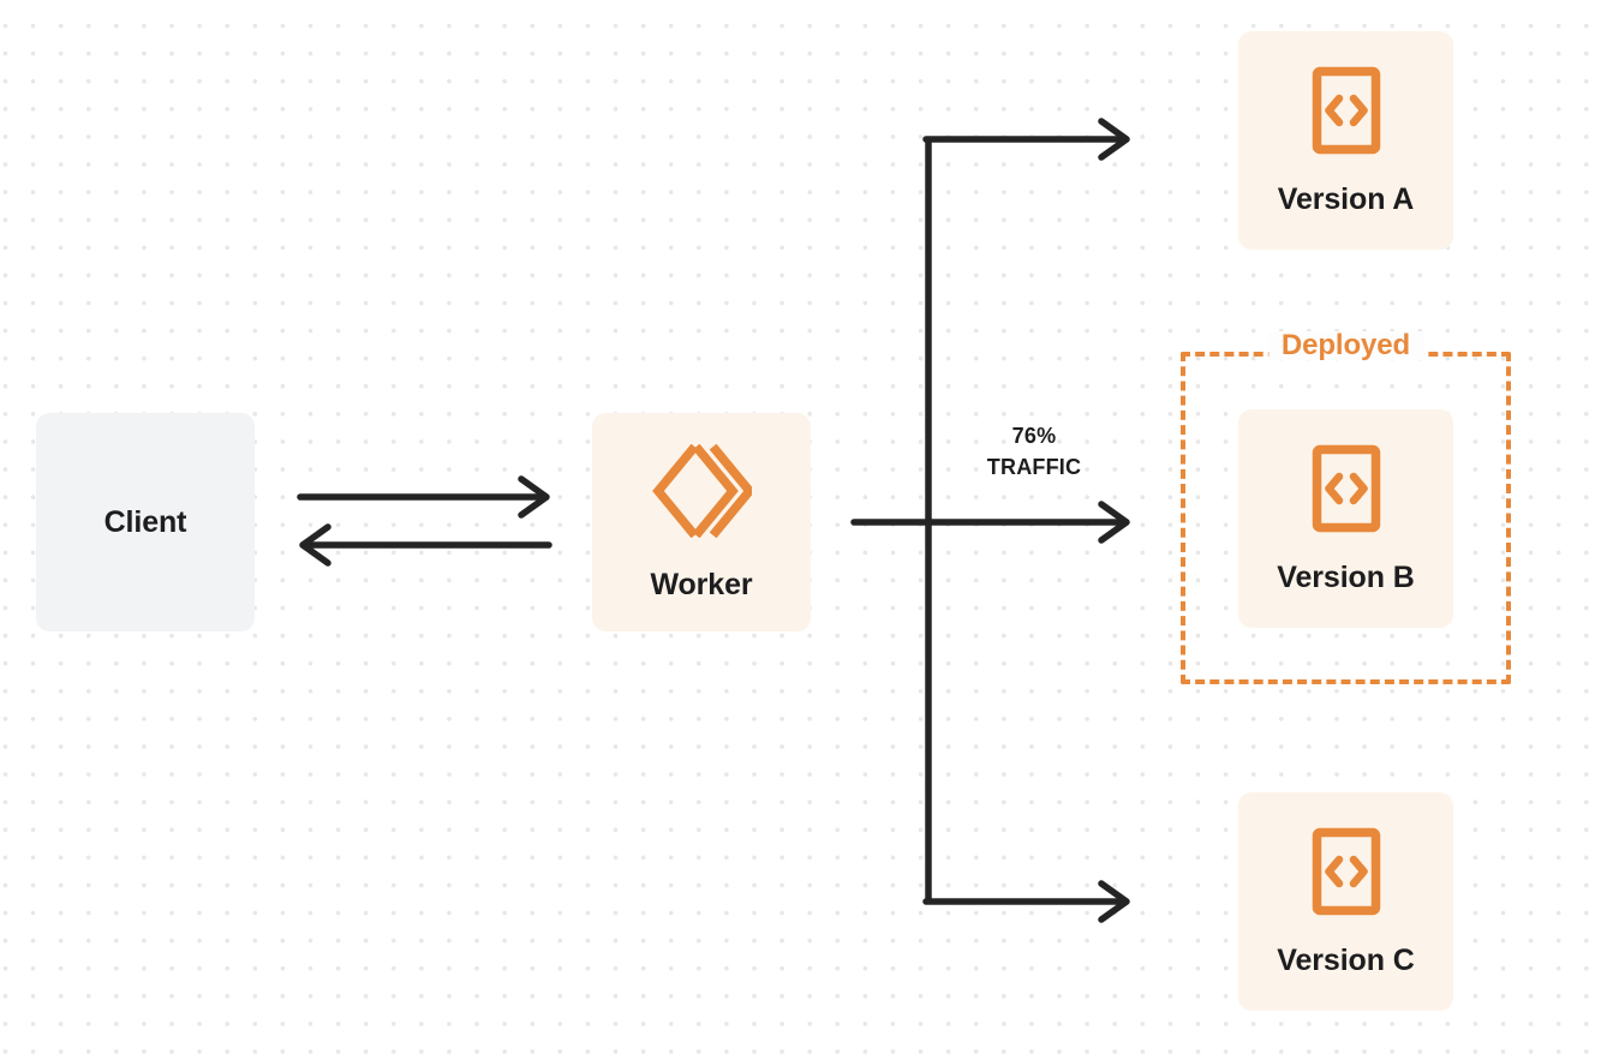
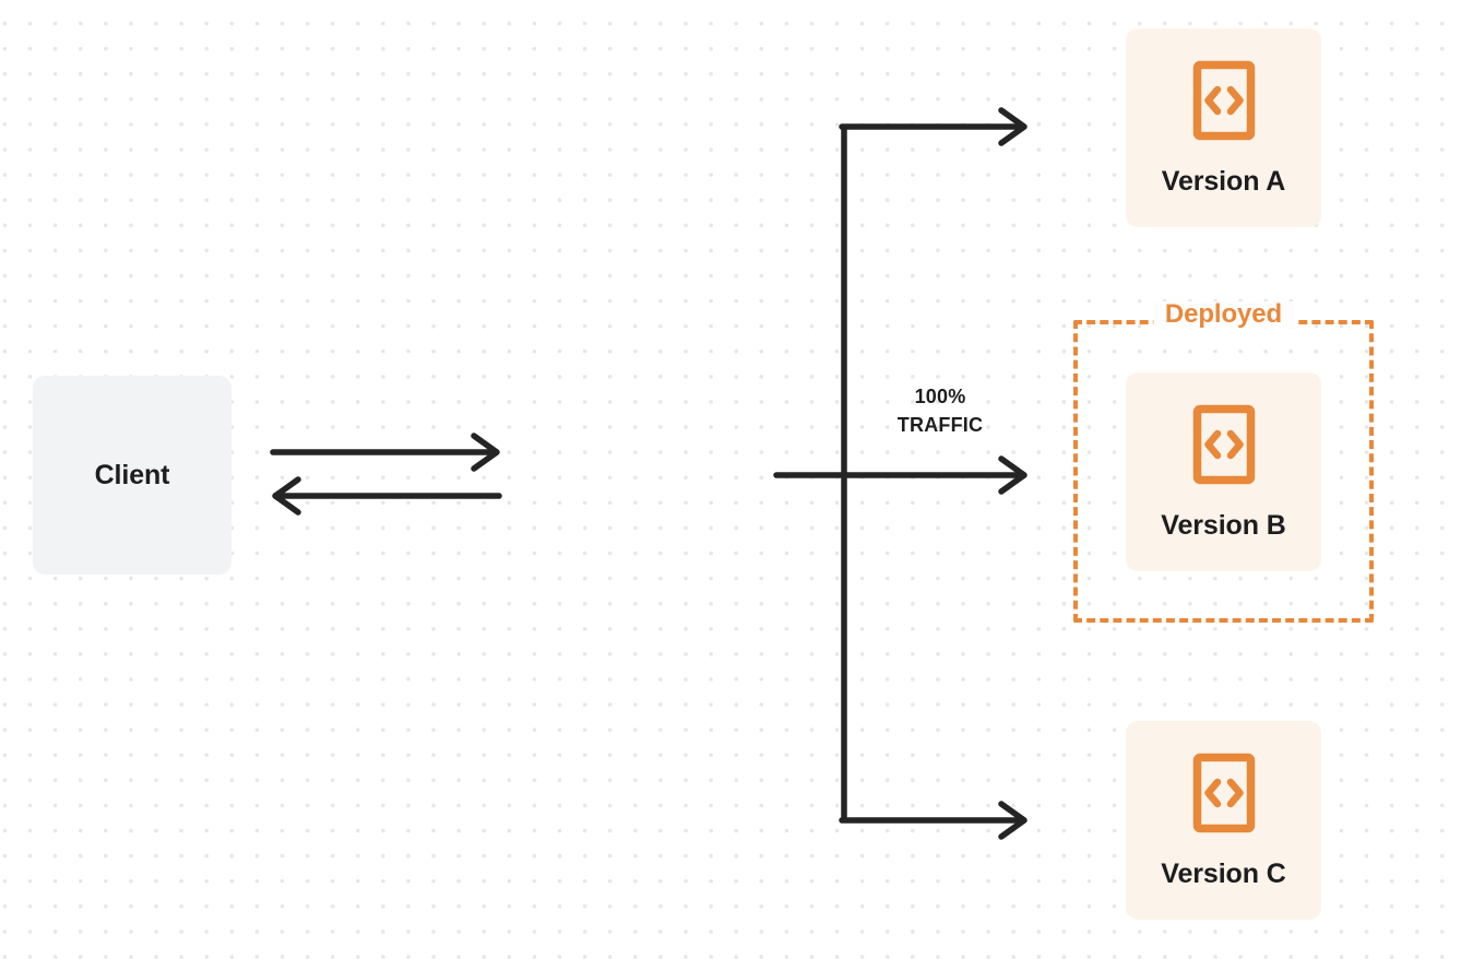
- 76%
+ 100%
  TRAFFIC
  Client
- Worker
  Version A
  Deployed
  Version B
  Version C
